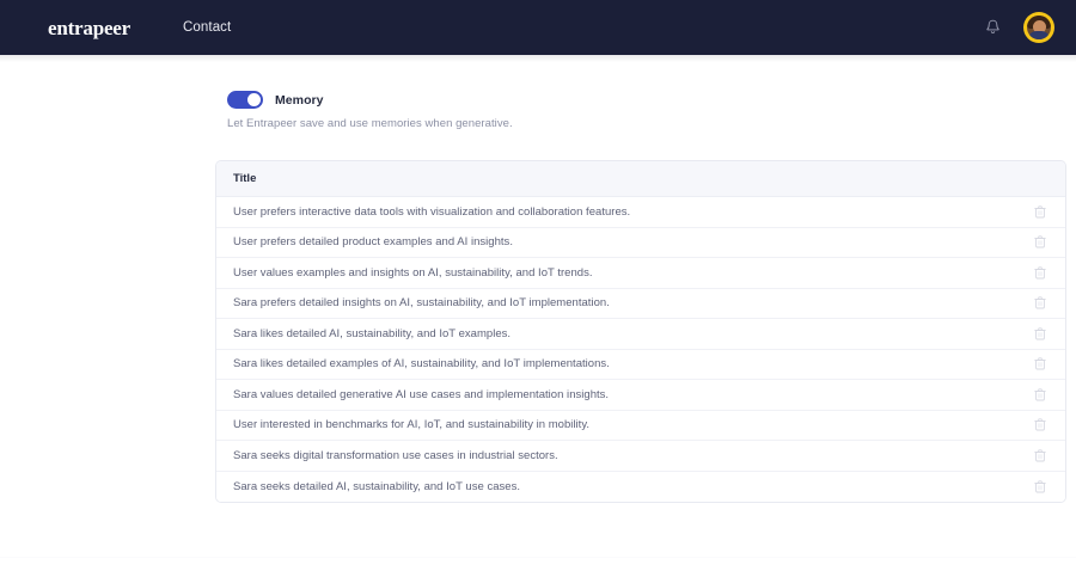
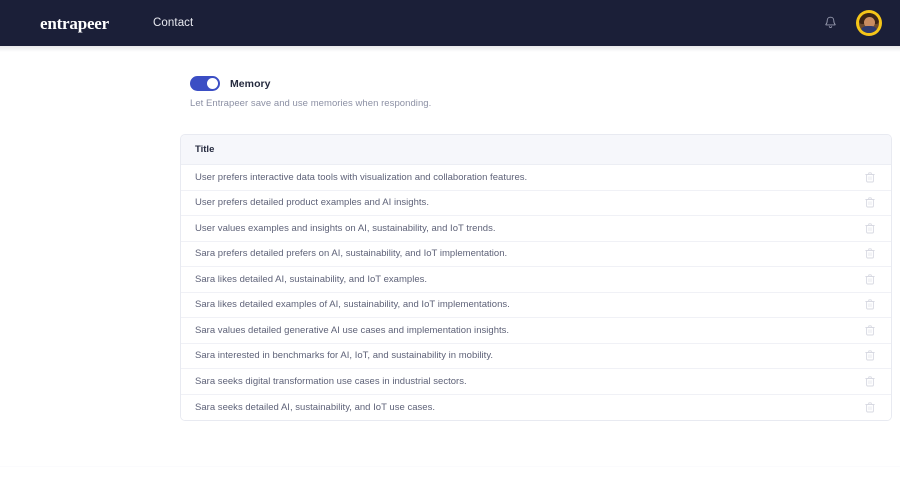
  entrapeer
  Contact
  Memory
- Let Entrapeer save and use memories when generative.
+ Let Entrapeer save and use memories when responding.
  Title
  User prefers interactive data tools with visualization and collaboration features.
  User prefers detailed product examples and AI insights.
  User values examples and insights on AI, sustainability, and IoT trends.
- Sara prefers detailed insights on AI, sustainability, and IoT implementation.
+ Sara prefers detailed prefers on AI, sustainability, and IoT implementation.
  Sara likes detailed AI, sustainability, and IoT examples.
  Sara likes detailed examples of AI, sustainability, and IoT implementations.
  Sara values detailed generative AI use cases and implementation insights.
- User interested in benchmarks for AI, IoT, and sustainability in mobility.
+ Sara interested in benchmarks for AI, IoT, and sustainability in mobility.
  Sara seeks digital transformation use cases in industrial sectors.
  Sara seeks detailed AI, sustainability, and IoT use cases.
